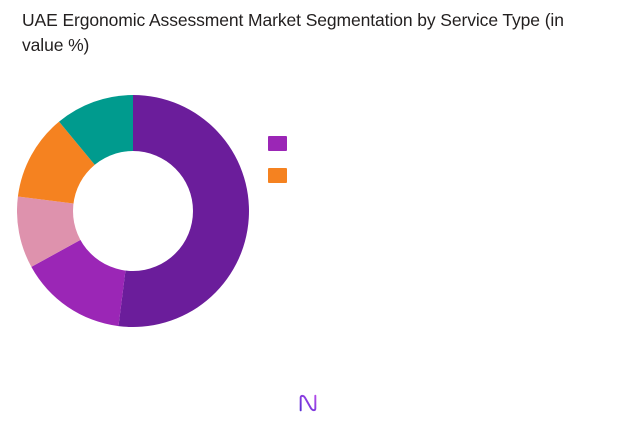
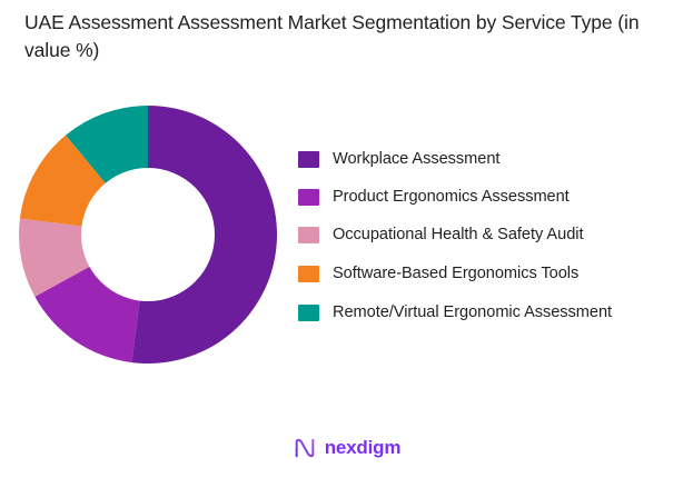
- UAE Ergonomic Assessment Market Segmentation by Service Type (in value %)
+ UAE Assessment Assessment Market Segmentation by Service Type (in value %)
+ Workplace Assessment
+ Product Ergonomics Assessment
+ Occupational Health & Safety Audit
+ Software-Based Ergonomics Tools
+ Remote/Virtual Ergonomic Assessment
+ nexdigm
